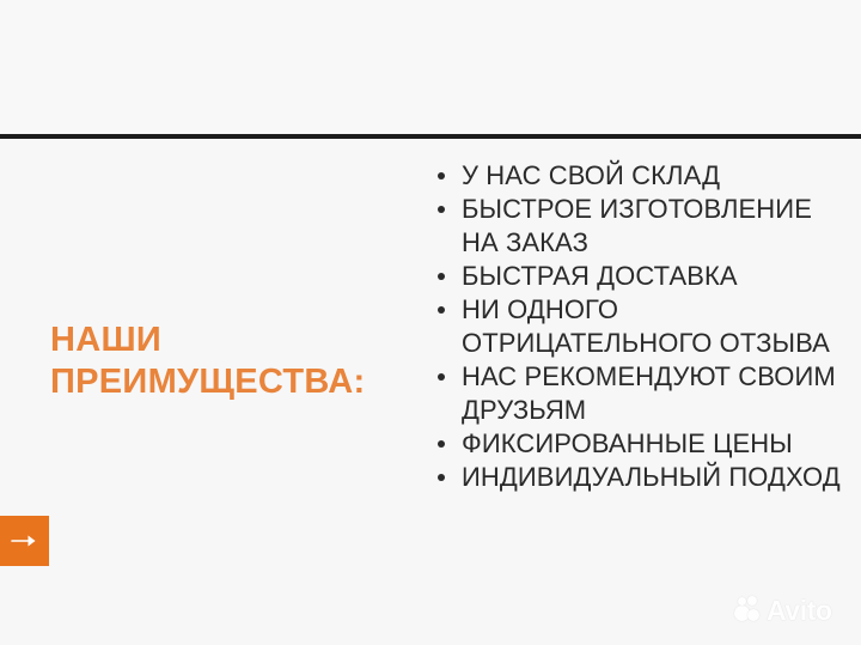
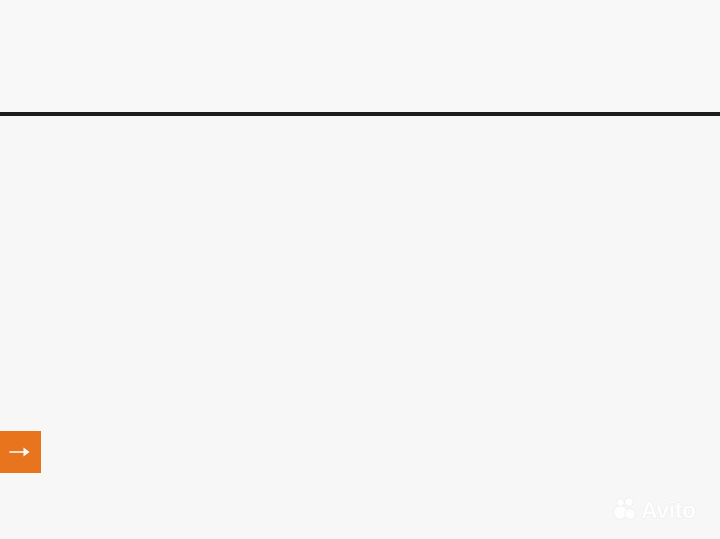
- НАШИ
- ПРЕИМУЩЕСТВА:
- У НАС СВОЙ СКЛАД
- БЫСТРОЕ ИЗГОТОВЛЕНИЕ НА ЗАКАЗ
- БЫСТРАЯ ДОСТАВКА
- НИ ОДНОГО ОТРИЦАТЕЛЬНОГО ОТЗЫВА
- НАС РЕКОМЕНДУЮТ СВОИМ ДРУЗЬЯМ
- ФИКСИРОВАННЫЕ ЦЕНЫ
- ИНДИВИДУАЛЬНЫЙ ПОДХОД
